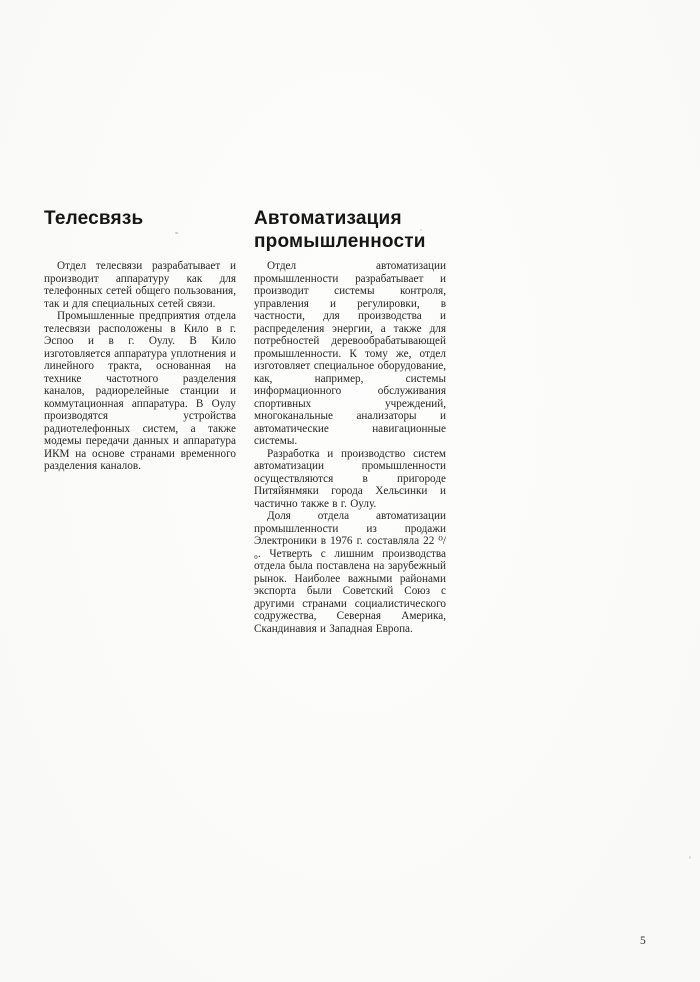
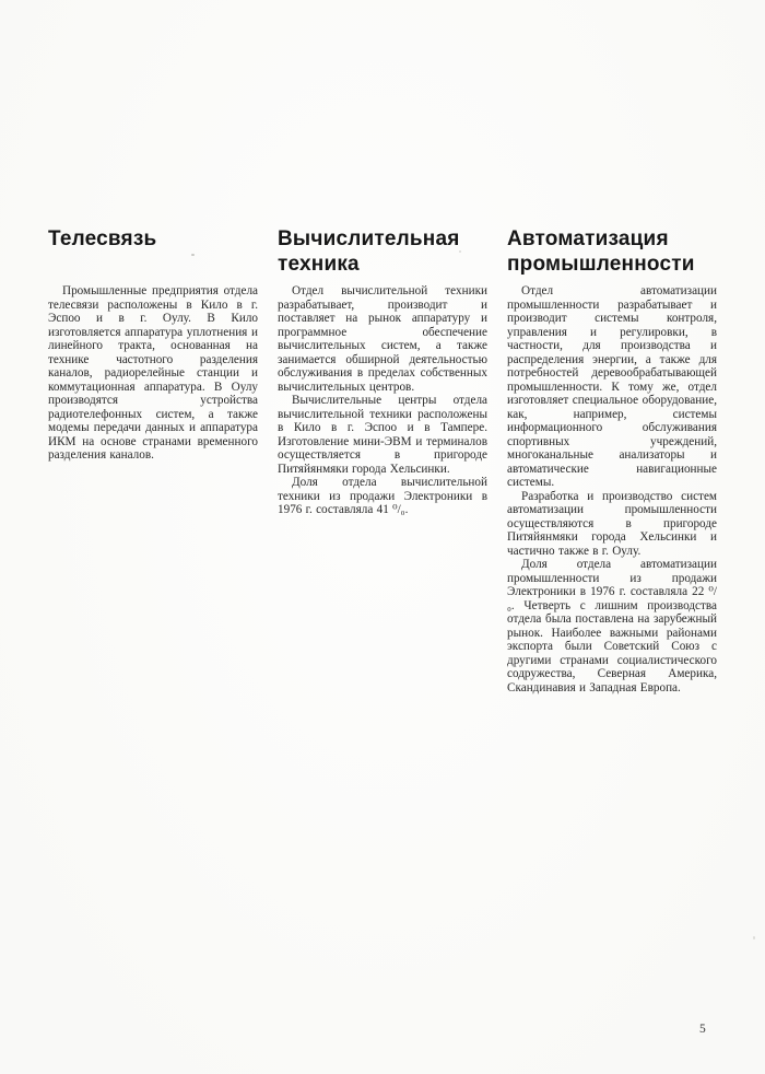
  Телесвязь
- Отдел телесвязи разрабатывает и производит аппаратуру как для телефонных сетей общего пользования, так и для специальных сетей связи.
  Промышленные предприятия отдела телесвязи расположены в Кило в г. Эспоо и в г. Оулу. В Кило изготовляется аппаратура уплотнения и линейного тракта, основанная на технике частотного разделения каналов, радиорелейные станции и коммутационная аппаратура. В Оулу производятся устройства радиотелефонных систем, а также модемы передачи данных и аппаратура ИКМ на основе странами временного разделения каналов.
+ Вычислительная техника
+ Отдел вычислительной техники разрабатывает, производит и поставляет на рынок аппаратуру и программное обеспечение вычислительных систем, а также занимается обширной деятельностью обслуживания в пределах собственных вычислительных центров.
+ Вычислительные центры отдела вычислительной техники расположены в Кило в г. Эспоо и в Тампере. Изготовление мини-ЭВМ и терминалов осуществляется в пригороде Питяйянмяки города Хельсинки.
+ Доля отдела вычислительной техники из продажи Электроники в 1976 г. составляла 41 ⁰/₀.
  Автоматизация промышленности
  Отдел автоматизации промышленности разрабатывает и производит системы контроля, управления и регулировки, в частности, для производства и распределения энергии, а также для потребностей деревообрабатывающей промышленности. К тому же, отдел изготовляет специальное оборудование, как, например, системы информационного обслуживания спортивных учреждений, многоканальные анализаторы и автоматические навигационные системы.
  Разработка и производство систем автоматизации промышленности осуществляются в пригороде Питяйянмяки города Хельсинки и частично также в г. Оулу.
  Доля отдела автоматизации промышленности из продажи Электроники в 1976 г. составляла 22 ⁰/₀. Четверть с лишним производства отдела была поставлена на зарубежный рынок. Наиболее важными районами экспорта были Советский Союз с другими странами социалистического содружества, Северная Америка, Скандинавия и Западная Европа.
  5
